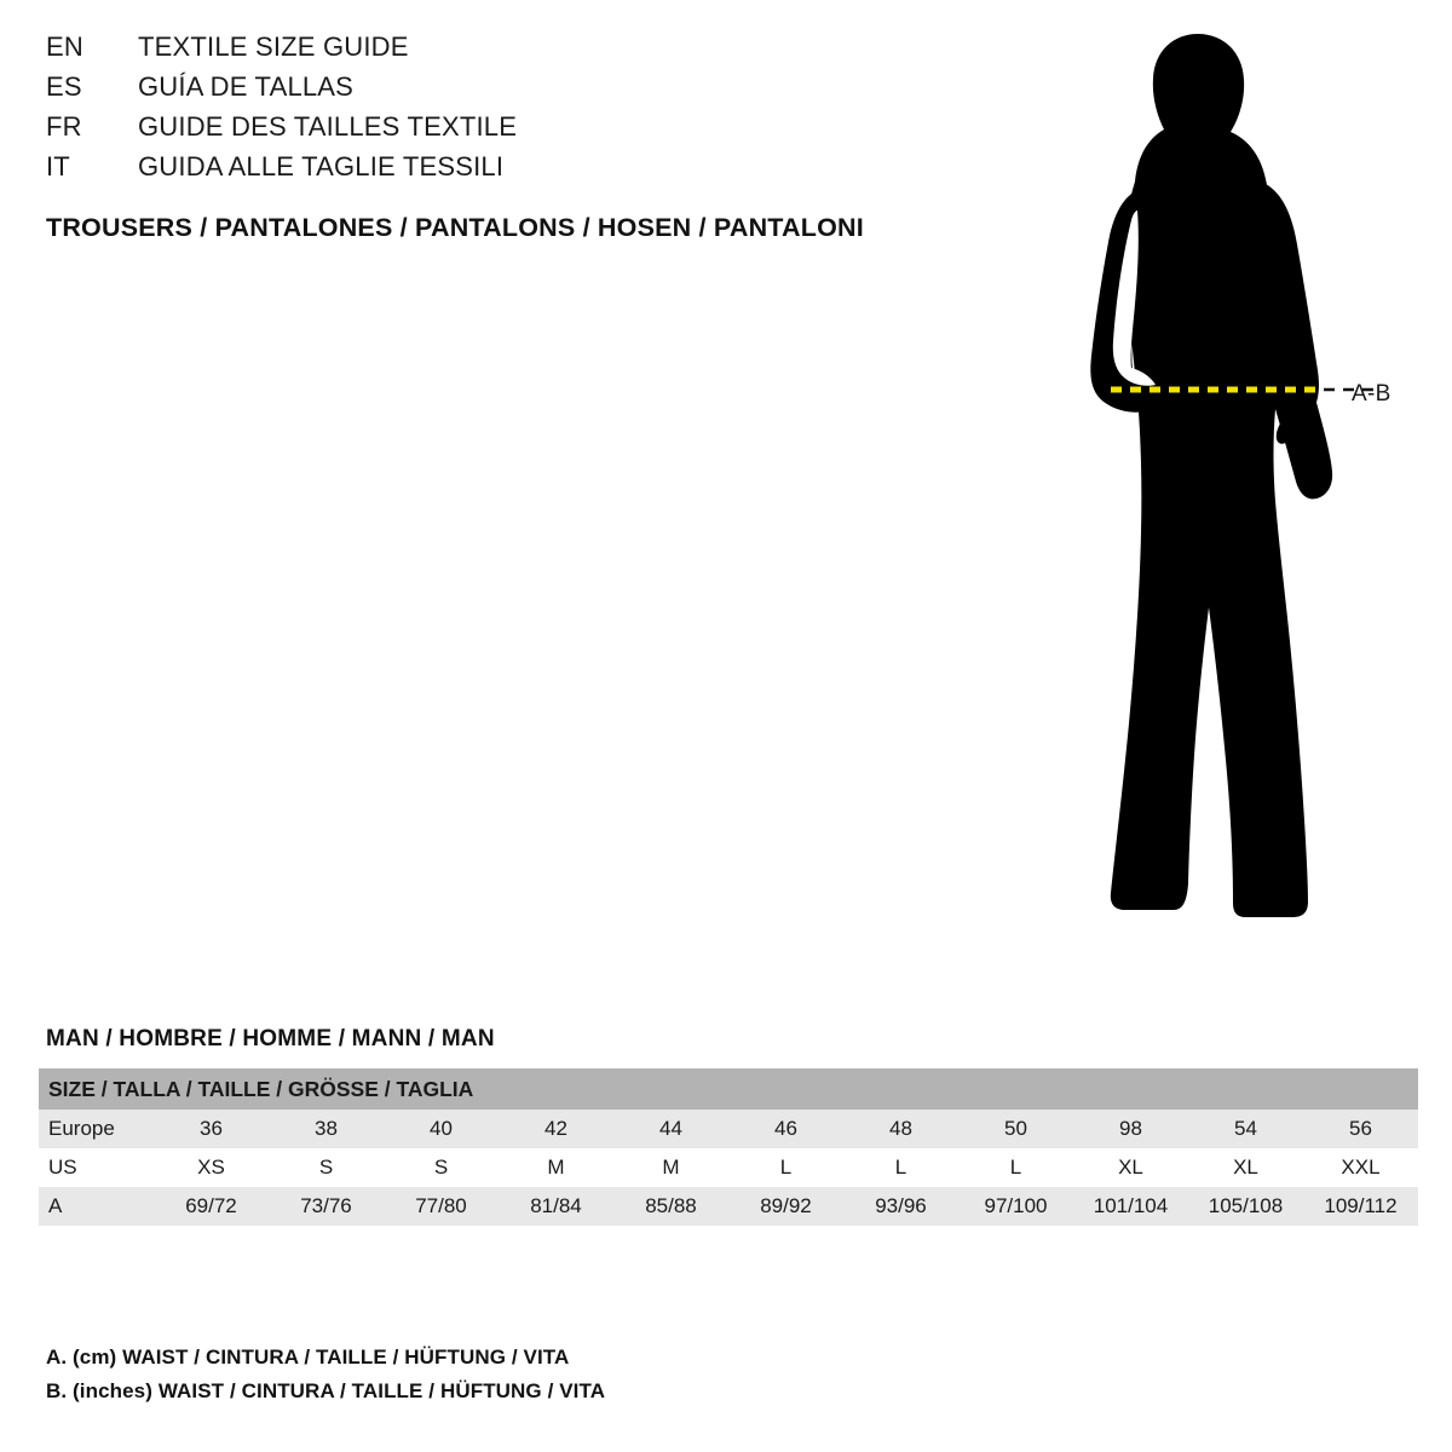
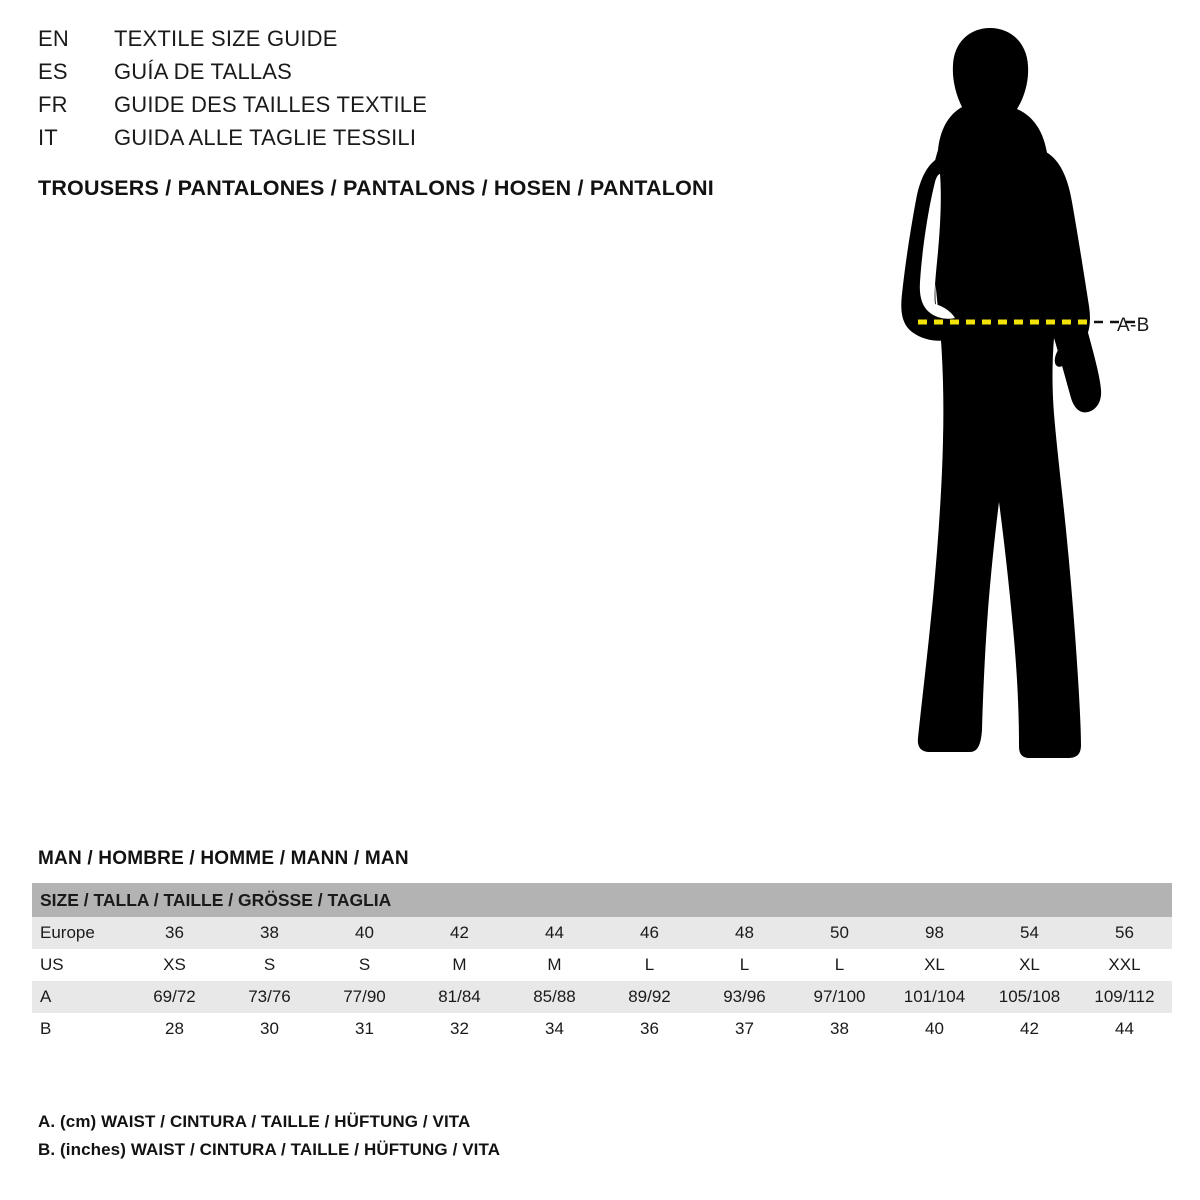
  EN
  TEXTILE SIZE GUIDE
  ES
  GUÍA DE TALLAS
  FR
  GUIDE DES TAILLES TEXTILE
  IT
  GUIDA ALLE TAGLIE TESSILI
  TROUSERS / PANTALONES / PANTALONS / HOSEN / PANTALONI
  A-B
  MAN / HOMBRE / HOMME / MANN / MAN
  SIZE / TALLA / TAILLE / GRÖSSE / TAGLIA
  Europe	36	38	40	42	44	46	48	50	98	54	56
  US	XS	S	S	M	M	L	L	L	XL	XL	XXL
- A	69/72	73/76	77/80	81/84	85/88	89/92	93/96	97/100	101/104	105/108	109/112
+ A	69/72	73/76	77/90	81/84	85/88	89/92	93/96	97/100	101/104	105/108	109/112
+ B	28	30	31	32	34	36	37	38	40	42	44
  A. (cm) WAIST / CINTURA / TAILLE / HÜFTUNG / VITA
  B. (inches) WAIST / CINTURA / TAILLE / HÜFTUNG / VITA
